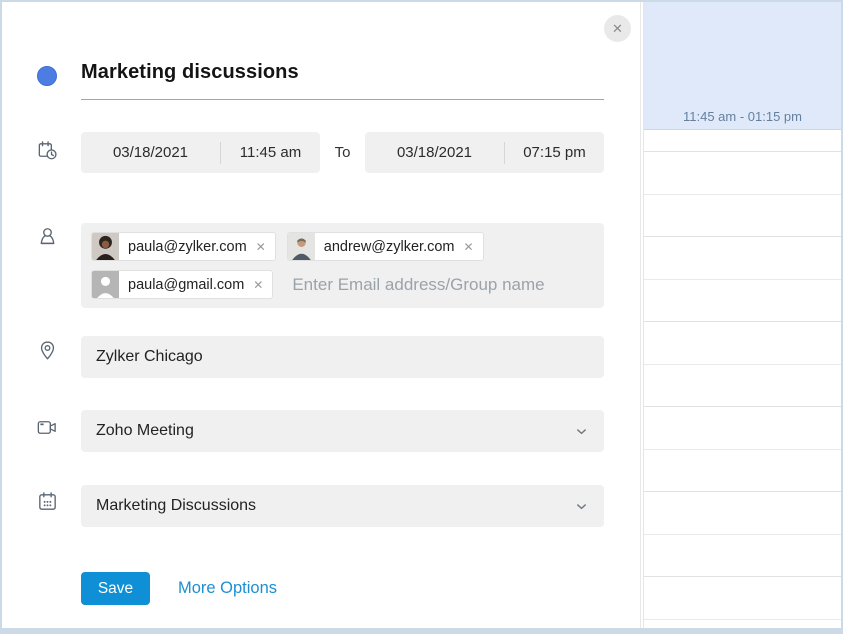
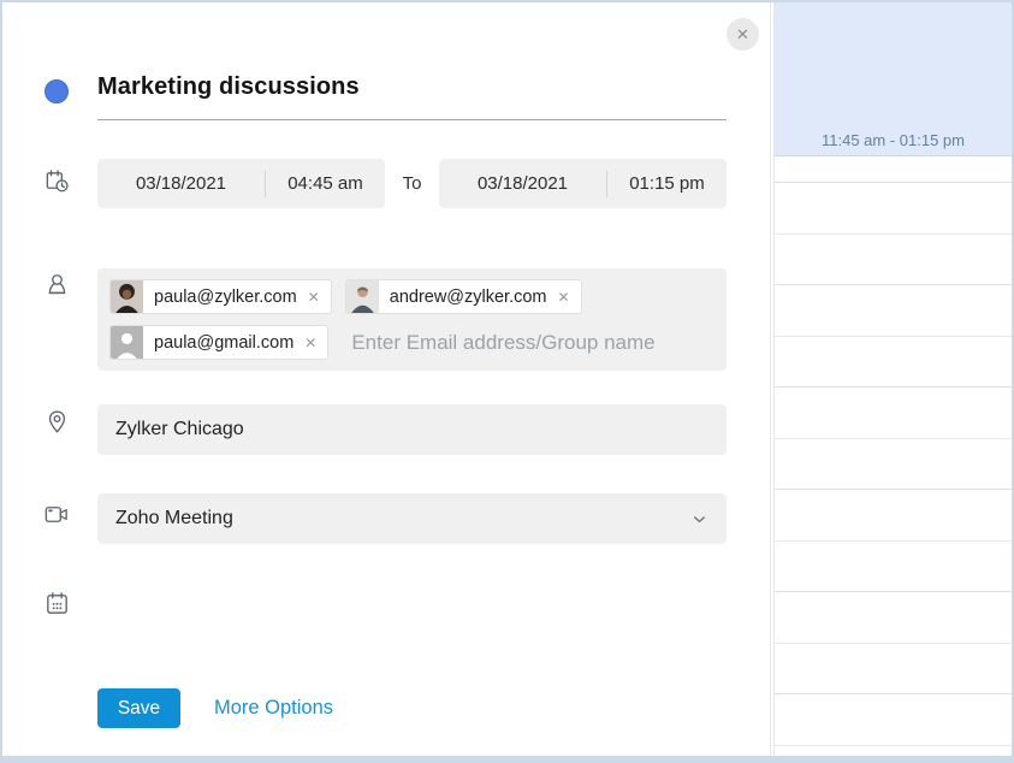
  11:45 am - 01:15 pm
  ✕
  Marketing discussions
  03/18/2021
- 11:45 am
+ 04:45 am
  To
  03/18/2021
- 07:15 pm
+ 01:15 pm
  paula@zylker.com
  ✕
  andrew@zylker.com
  ✕
  paula@gmail.com
  ✕
  Enter Email address/Group name
  Zylker Chicago
  Zoho Meeting
- Marketing Discussions
  Save
  More Options
